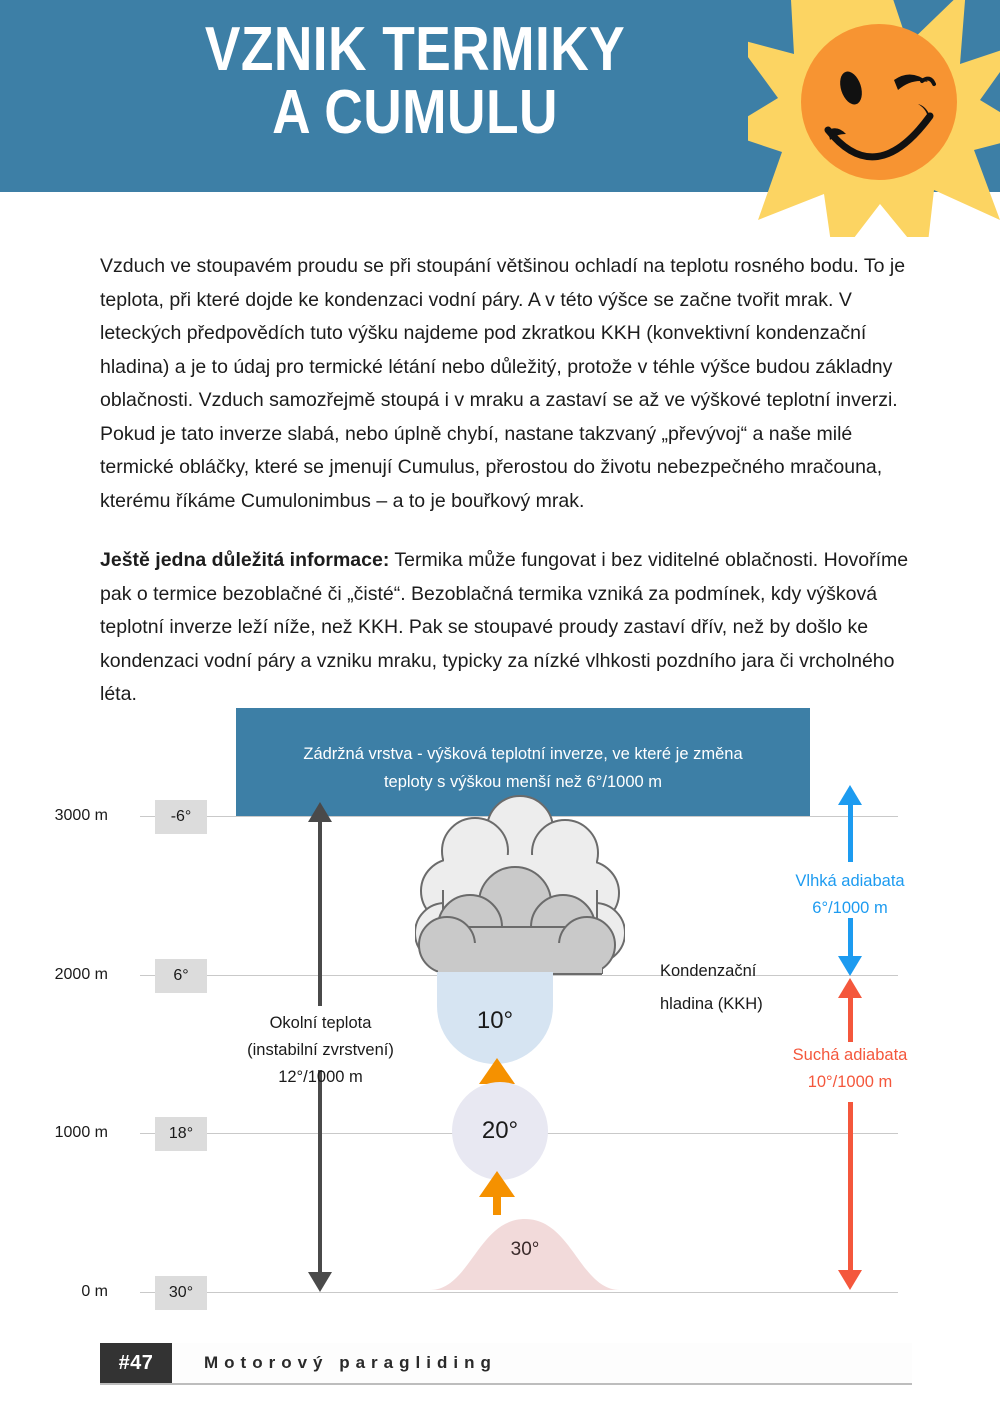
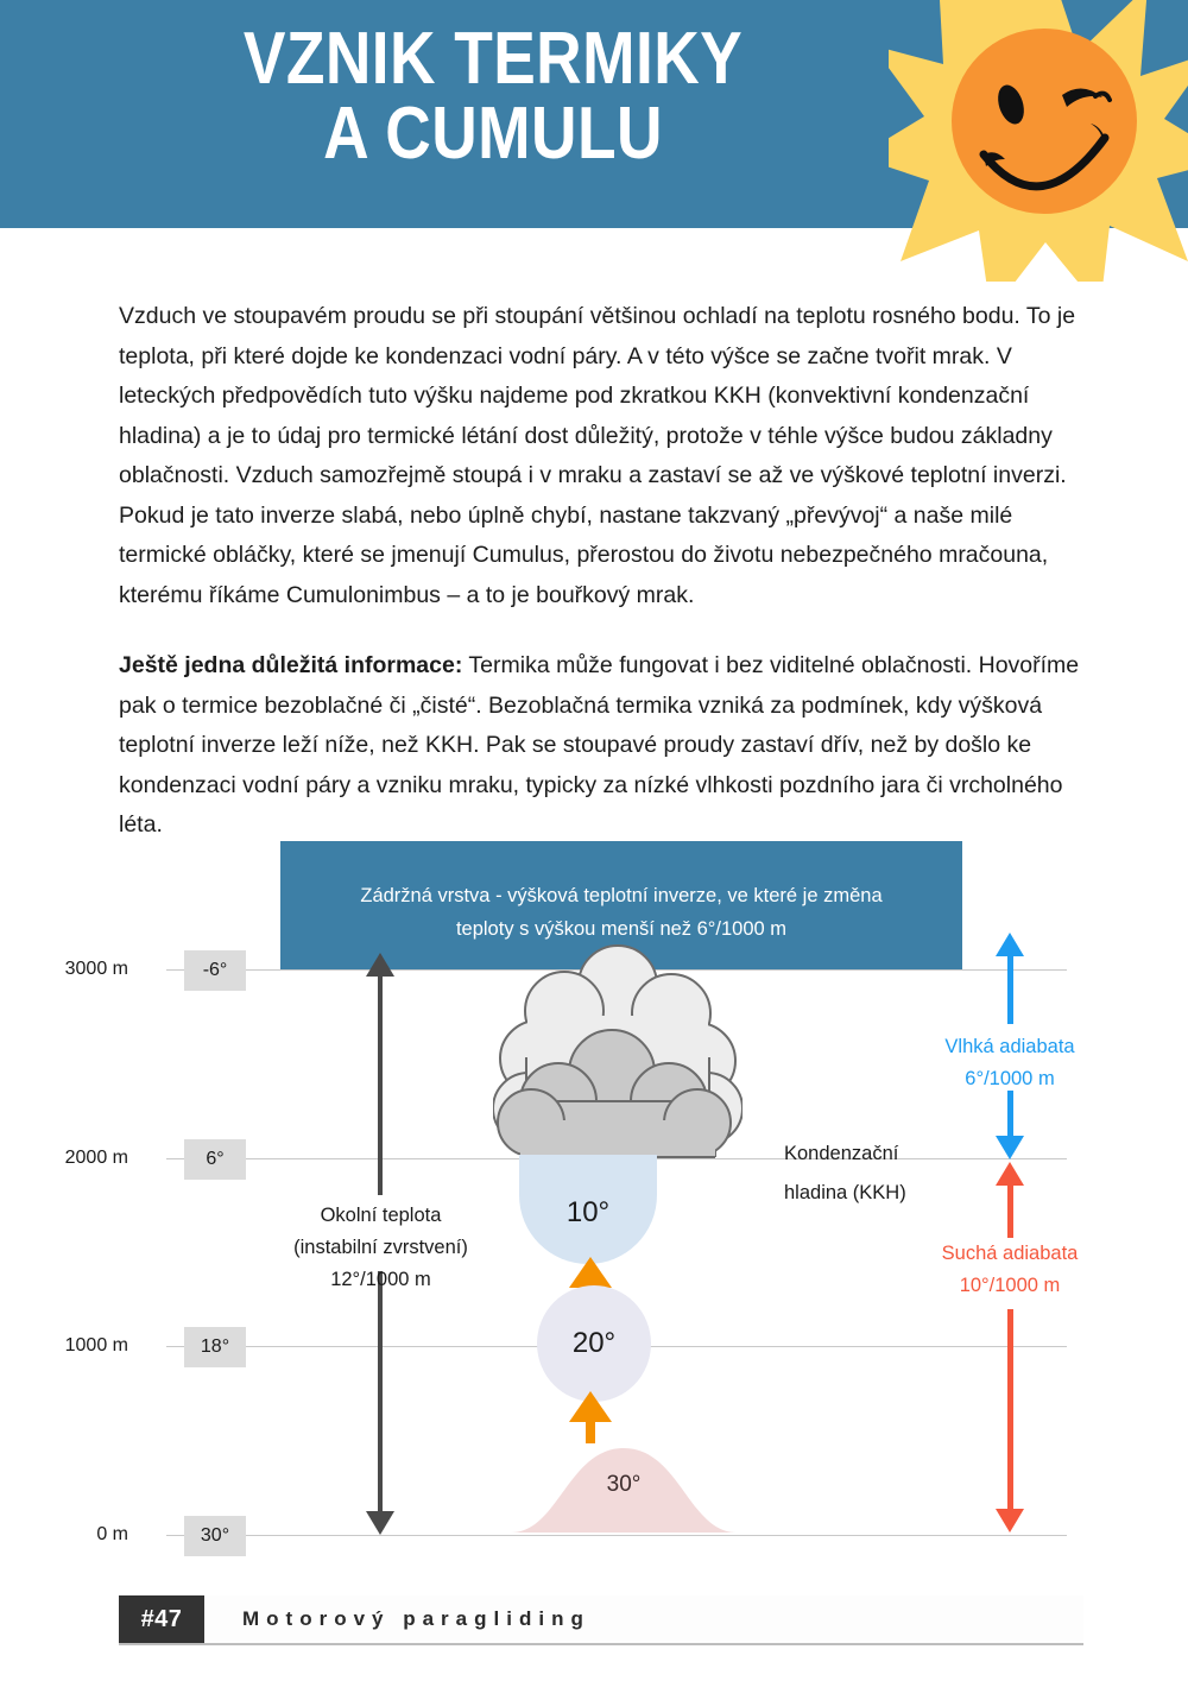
  VZNIK TERMIKY
  A CUMULU
- Vzduch ve stoupavém proudu se při stoupání většinou ochladí na teplotu rosného bodu. To je teplota, při které dojde ke kondenzaci vodní páry. A v této výšce se začne tvořit mrak. V leteckých předpovědích tuto výšku najdeme pod zkratkou KKH (konvektivní kondenzační hladina) a je to údaj pro termické létání nebo důležitý, protože v téhle výšce budou základny oblačnosti. Vzduch samozřejmě stoupá i v mraku a zastaví se až ve výškové teplotní inverzi. Pokud je tato inverze slabá, nebo úplně chybí, nastane takzvaný „převývoj“ a naše milé termické obláčky, které se jmenují Cumulus, přerostou do životu nebezpečného mračouna, kterému říkáme Cumulonimbus – a to je bouřkový mrak.
+ Vzduch ve stoupavém proudu se při stoupání většinou ochladí na teplotu rosného bodu. To je teplota, při které dojde ke kondenzaci vodní páry. A v této výšce se začne tvořit mrak. V leteckých předpovědích tuto výšku najdeme pod zkratkou KKH (konvektivní kondenzační hladina) a je to údaj pro termické létání dost důležitý, protože v téhle výšce budou základny oblačnosti. Vzduch samozřejmě stoupá i v mraku a zastaví se až ve výškové teplotní inverzi. Pokud je tato inverze slabá, nebo úplně chybí, nastane takzvaný „převývoj“ a naše milé termické obláčky, které se jmenují Cumulus, přerostou do životu nebezpečného mračouna, kterému říkáme Cumulonimbus – a to je bouřkový mrak.
  Ještě jedna důležitá informace: Termika může fungovat i bez viditelné oblačnosti. Hovoříme pak o termice bezoblačné či „čisté“. Bezoblačná termika vzniká za podmínek, kdy výšková teplotní inverze leží níže, než KKH. Pak se stoupavé proudy zastaví dřív, než by došlo ke kondenzaci vodní páry a vzniku mraku, typicky za nízké vlhkosti pozdního jara či vrcholného léta.
  Zádržná vrstva - výšková teplotní inverze, ve které je změna
  teploty s výškou menší než 6°/1000 m
  3000 m
  2000 m
  1000 m
  0 m
  -6°
  6°
  18°
  30°
  Okolní teplota
  (instabilní zvrstvení)
  12°/1000 m
  10°
  20°
  30°
  Kondenzační
  hladina (KKH)
  Vlhká adiabata
  6°/1000 m
  Suchá adiabata
  10°/1000 m
  #47
  Motorový paragliding
